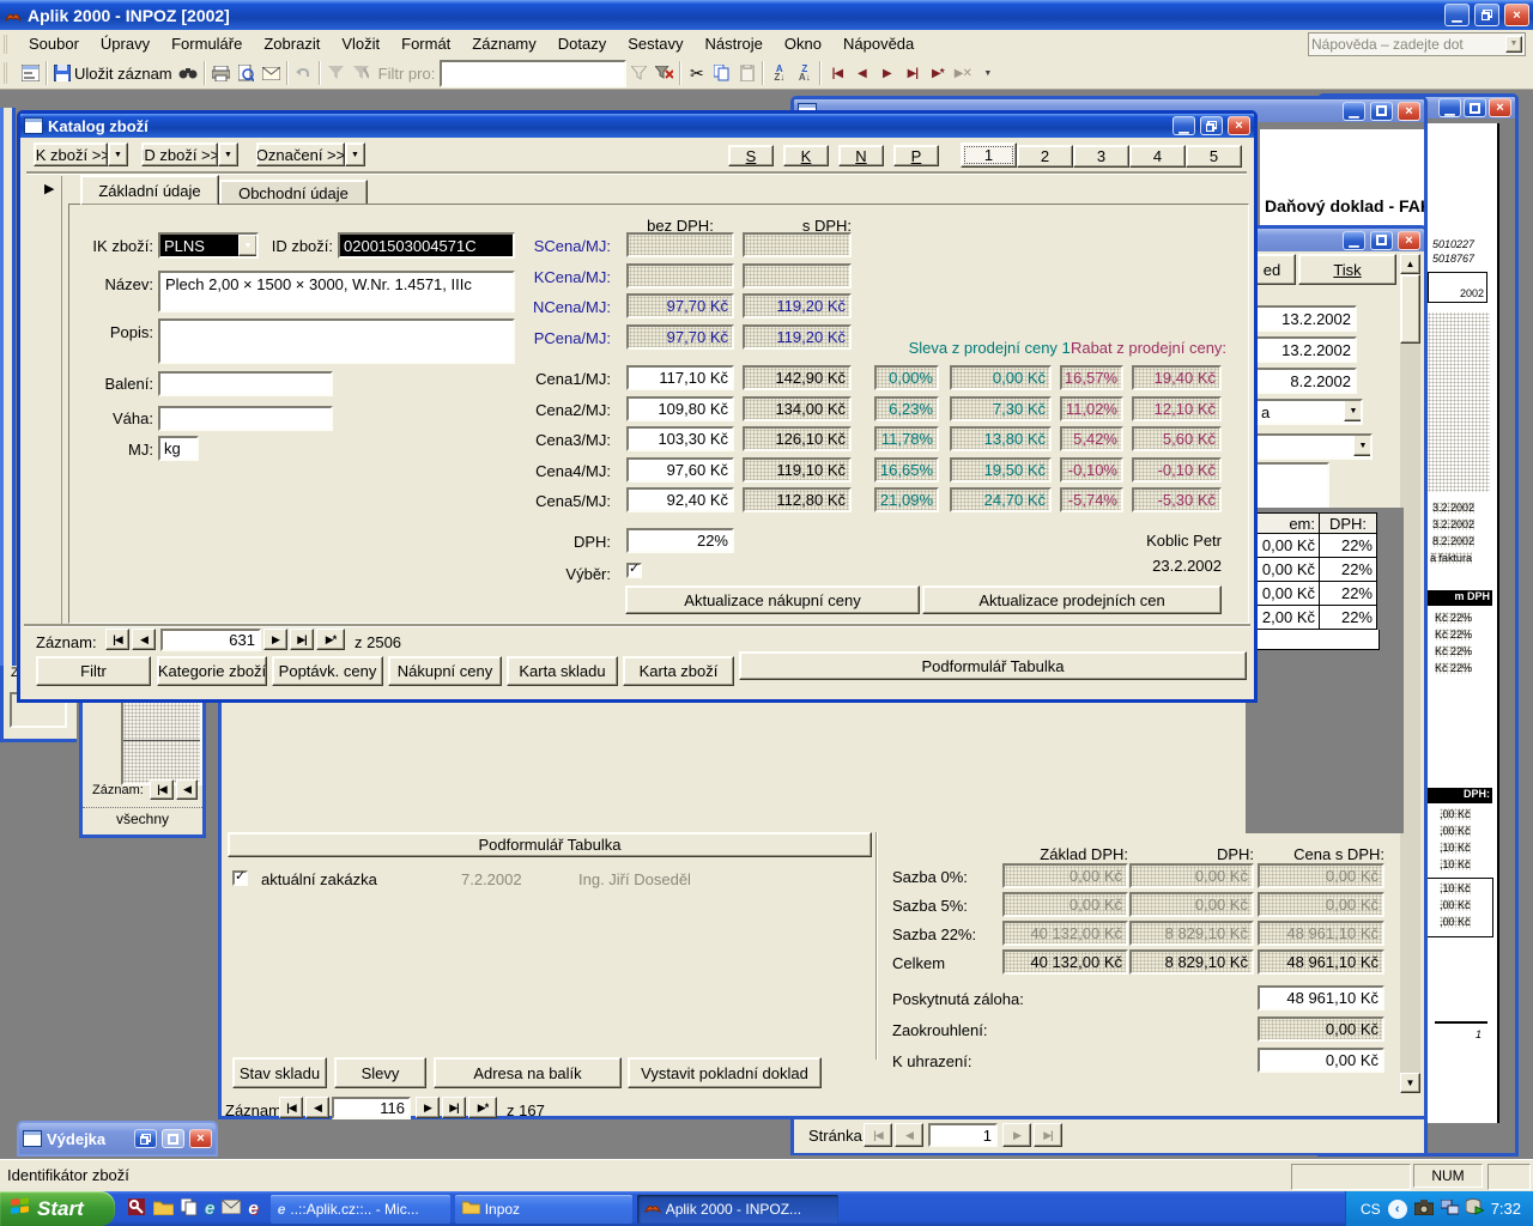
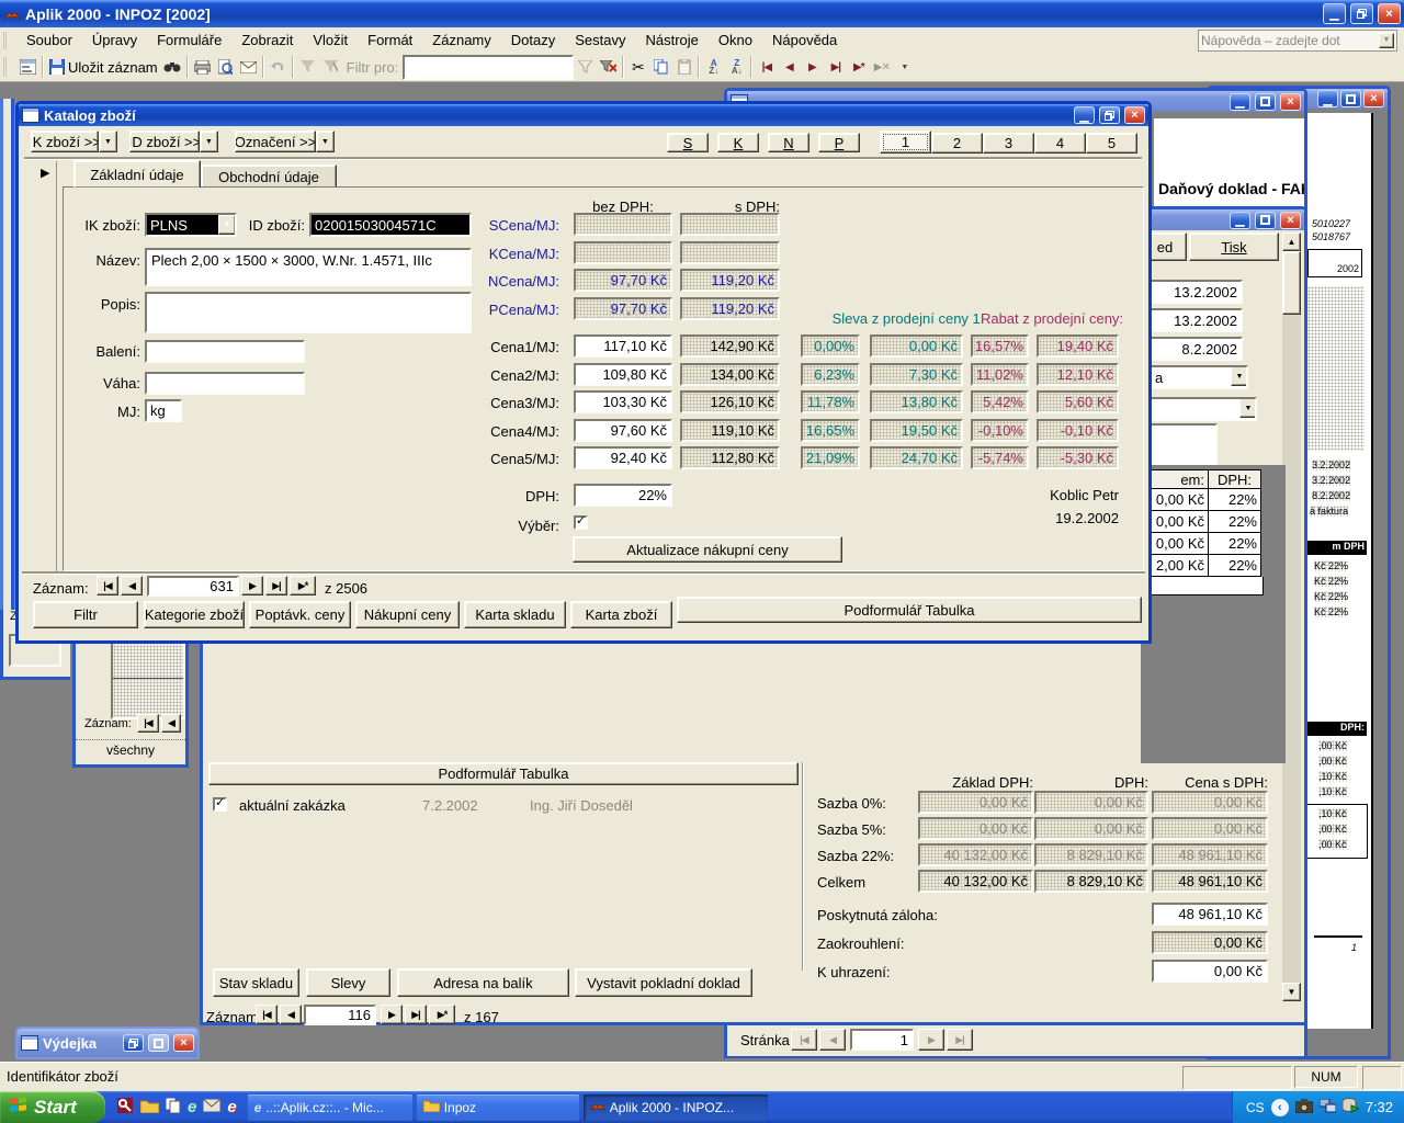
  ▁
  ×
  5010227
  5018767
  2002
  3.2.2002
  3.2.2002
  8.2.2002
  á faktura
  m DPH
  Kč 22%
  Kč 22%
  Kč 22%
  Kč 22%
  DPH:
  ,00 Kč
  ,00 Kč
  ,10 Kč
  ,10 Kč
  ,10 Kč
  ,00 Kč
  ,00 Kč
  1
  ▁
  ×
  Daňový doklad - FA
  Stránka
  |◀
  ◀
  1
  ▶
  ▶|
  Záznam:
  |◀
  ◀
  všechny
  ▁
  ×
  ed
  Tisk
  ▲
  ▼
  13.2.2002
  13.2.2002
  8.2.2002
  a
  em:
  DPH:
  0,00 Kč
  22%
  0,00 Kč
  22%
  0,00 Kč
  22%
  2,00 Kč
  22%
  Podformulář Tabulka
  aktuální zakázka
  7.2.2002
  Ing. Jiří Doseděl
  Základ DPH:
  DPH:
  Cena s DPH:
  Sazba 0%:
  0,00 Kč
  0,00 Kč
  0,00 Kč
  Sazba 5%:
  0,00 Kč
  0,00 Kč
  0,00 Kč
  Sazba 22%:
  40 132,00 Kč
  8 829,10 Kč
  48 961,10 Kč
  Celkem
  40 132,00 Kč
  8 829,10 Kč
  48 961,10 Kč
  Poskytnutá záloha:
  48 961,10 Kč
  Zaokrouhlení:
  0,00 Kč
  K uhrazení:
  0,00 Kč
  Stav skladu
  Slevy
  Adresa na balík
  Vystavit pokladní doklad
  Záznam
  |◀
  ◀
  116
  ▶
  ▶|
  ▶*
  z 167
  Výdejka
  ×
  Katalog zboží
  ▁
  ×
  IK zboží >>
  ID zboží >>
  Označení >>
  S
  K
  N
  P
  1
  2
  3
  4
  5
  ▶
  Základní údaje
  Obchodní údaje
  IK zboží:
  PLNS
  ID zboží:
  02001503004571C
  Název:
  Plech 2,00 × 1500 × 3000, W.Nr. 1.4571, IIIc
  Popis:
  Balení:
  Váha:
  MJ:
  kg
  bez DPH:
  s DPH:
  SCena/MJ:
  KCena/MJ:
  NCena/MJ:
  97,70 Kč
  119,20 Kč
  PCena/MJ:
  97,70 Kč
  119,20 Kč
  Sleva z prodejní ceny 1:
  Rabat z prodejní ceny:
  Cena1/MJ:
  117,10 Kč
  142,90 Kč
  0,00%
  0,00 Kč
  16,57%
  19,40 Kč
  Cena2/MJ:
  109,80 Kč
  134,00 Kč
  6,23%
  7,30 Kč
  11,02%
  12,10 Kč
  Cena3/MJ:
  103,30 Kč
  126,10 Kč
  11,78%
  13,80 Kč
  5,42%
  5,60 Kč
  Cena4/MJ:
  97,60 Kč
  119,10 Kč
  16,65%
  19,50 Kč
  -0,10%
  -0,10 Kč
  Cena5/MJ:
  92,40 Kč
  112,80 Kč
  21,09%
  24,70 Kč
  -5,74%
  -5,30 Kč
  DPH:
  22%
  Koblic Petr
- 23.2.2002
+ 19.2.2002
  Výběr:
  Aktualizace nákupní ceny
- Aktualizace prodejních cen
  Záznam:
  |◀
  ◀
  631
  ▶
  ▶|
  ▶*
  z 2506
  Filtr
  Kategorie zboží
  Poptávk. ceny
  Nákupní ceny
  Karta skladu
  Karta zboží
  Podformulář Tabulka
  Aplik 2000 - INPOZ [2002]
  ▁
  ×
  Soubor
  Úpravy
  Formuláře
  Zobrazit
  Vložit
  Formát
  Záznamy
  Dotazy
  Sestavy
  Nástroje
  Okno
  Nápověda
  Nápověda – zadejte dot
  Uložit záznam
  Filtr pro:
  ✂
  A
  Z↓
  Z
  A↓
  |◀
  ◀
  ▶
  ▶|
  ▶*
  ▶✕
  Identifikátor zboží
  NUM
  Start
  e
  e
  e
  ..::Aplik.cz::.. - Mic...
  Inpoz
  Aplik 2000 - INPOZ...
  CS
  ‹
  7:32
